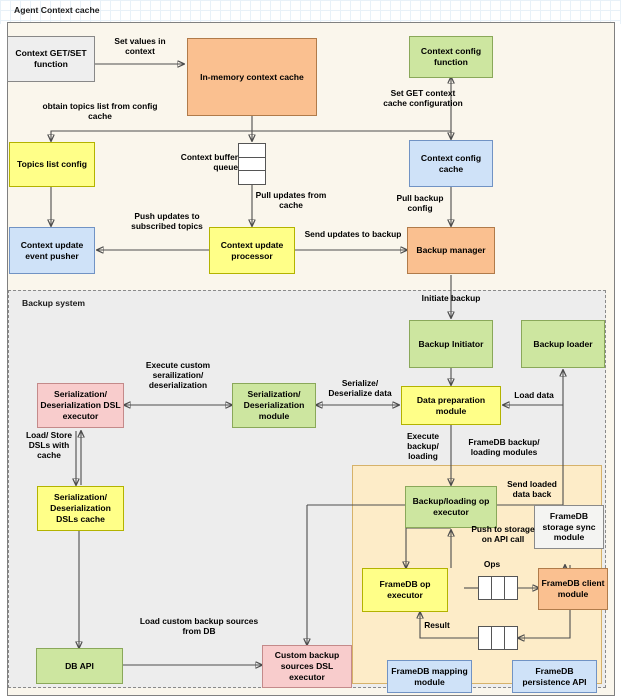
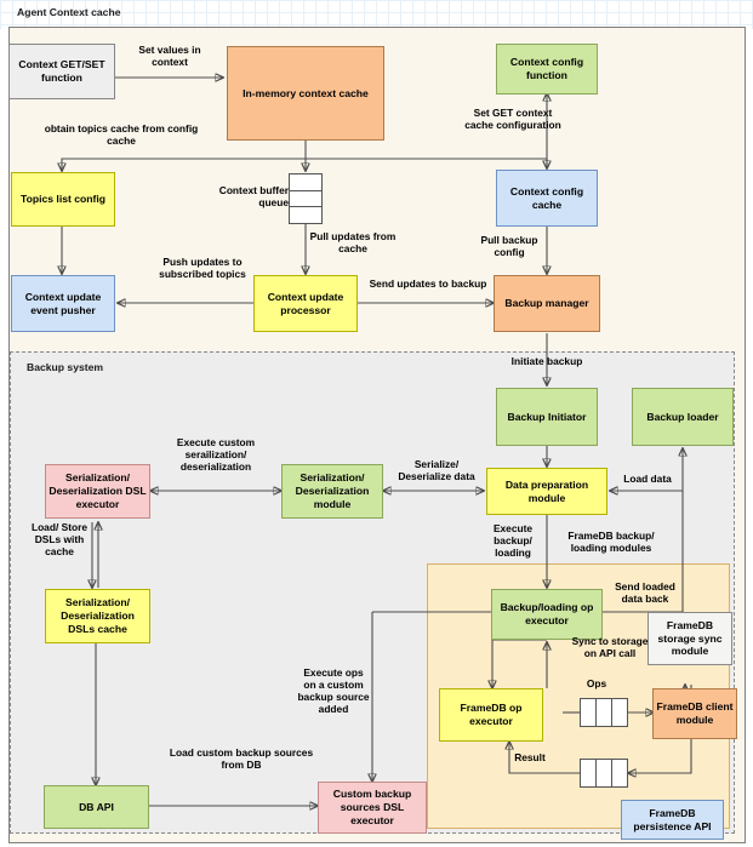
  Agent Context cache
  Backup system
  Context GET/SET function
  In-memory context cache
  Context config function
  Topics list config
  Context config cache
  Context update event pusher
  Context update processor
  Backup manager
  Backup Initiator
  Backup loader
  Serialization/ Deserialization DSL executor
  Serialization/ Deserialization module
  Data preparation module
  Serialization/ Deserialization DSLs cache
  Backup/loading op executor
  FrameDB storage sync module
  FrameDB op executor
  FrameDB client module
  DB API
  Custom backup sources DSL executor
- FrameDB mapping module
  FrameDB persistence API
  Set values in context
- obtain topics list from config cache
+ obtain topics cache from config cache
  Set GET context cache configuration
  Pull updates from cache
  Pull backup config
  Push updates to subscribed topics
  Send updates to backup
  Initiate backup
  Execute custom serailization/ deserialization
  Serialize/ Deserialize data
  Load data
  Load/ Store DSLs with cache
  Execute backup/ loading
  FrameDB backup/ loading modules
  Send loaded data back
- Push to storage on API call
+ Sync to storage on API call
  Ops
  Result
+ Execute ops on a custom backup source added
  Load custom backup sources from DB
  Context buffer queue
